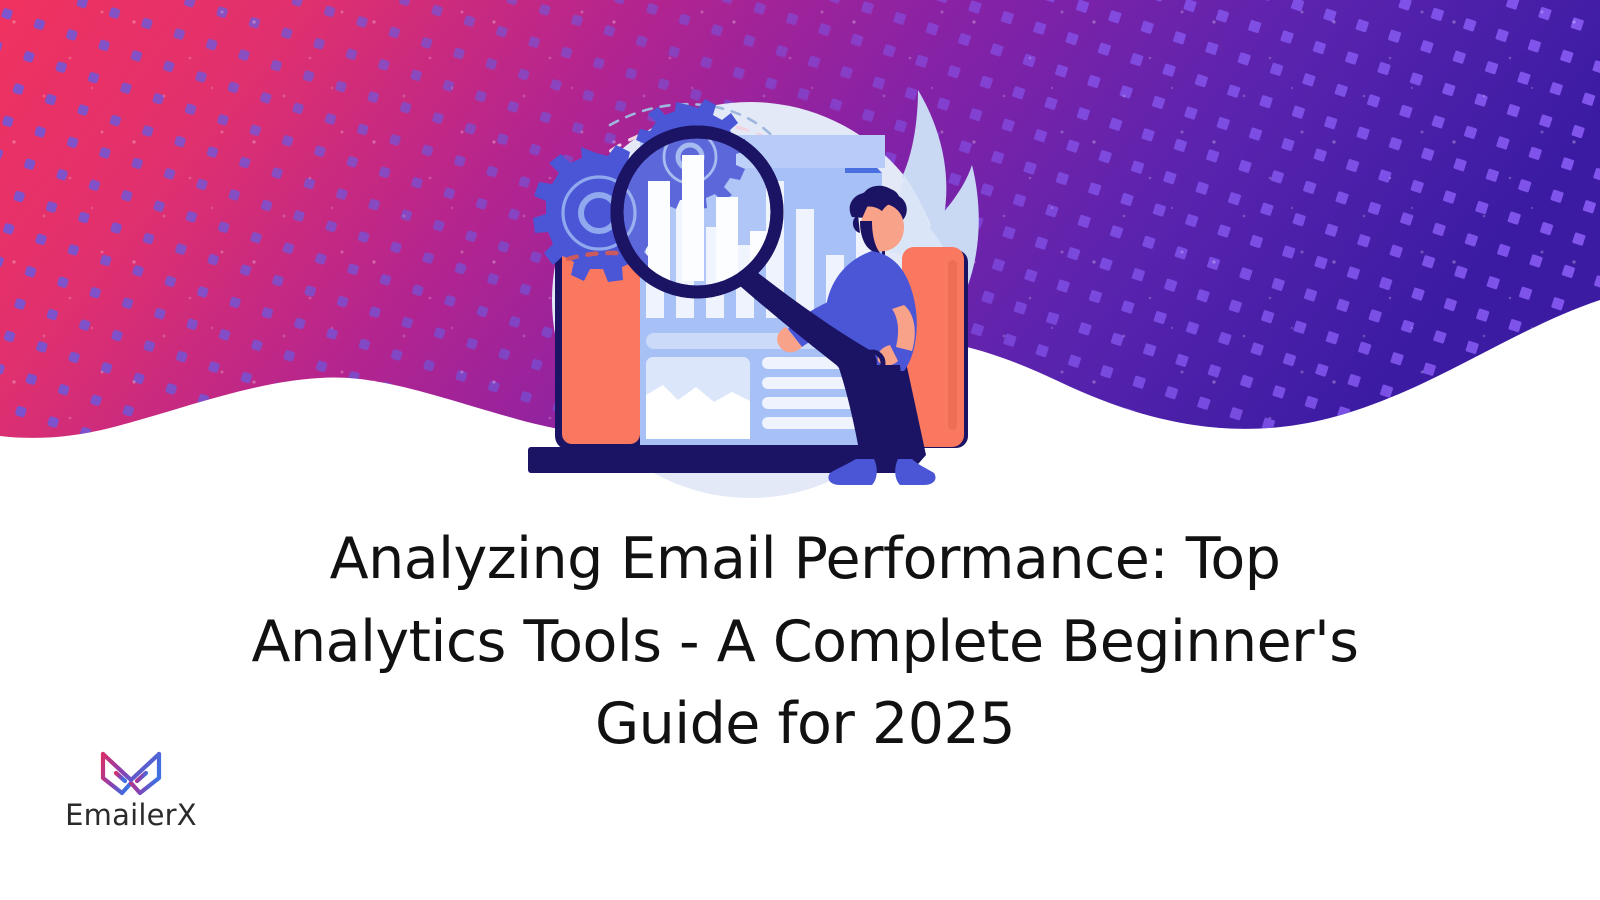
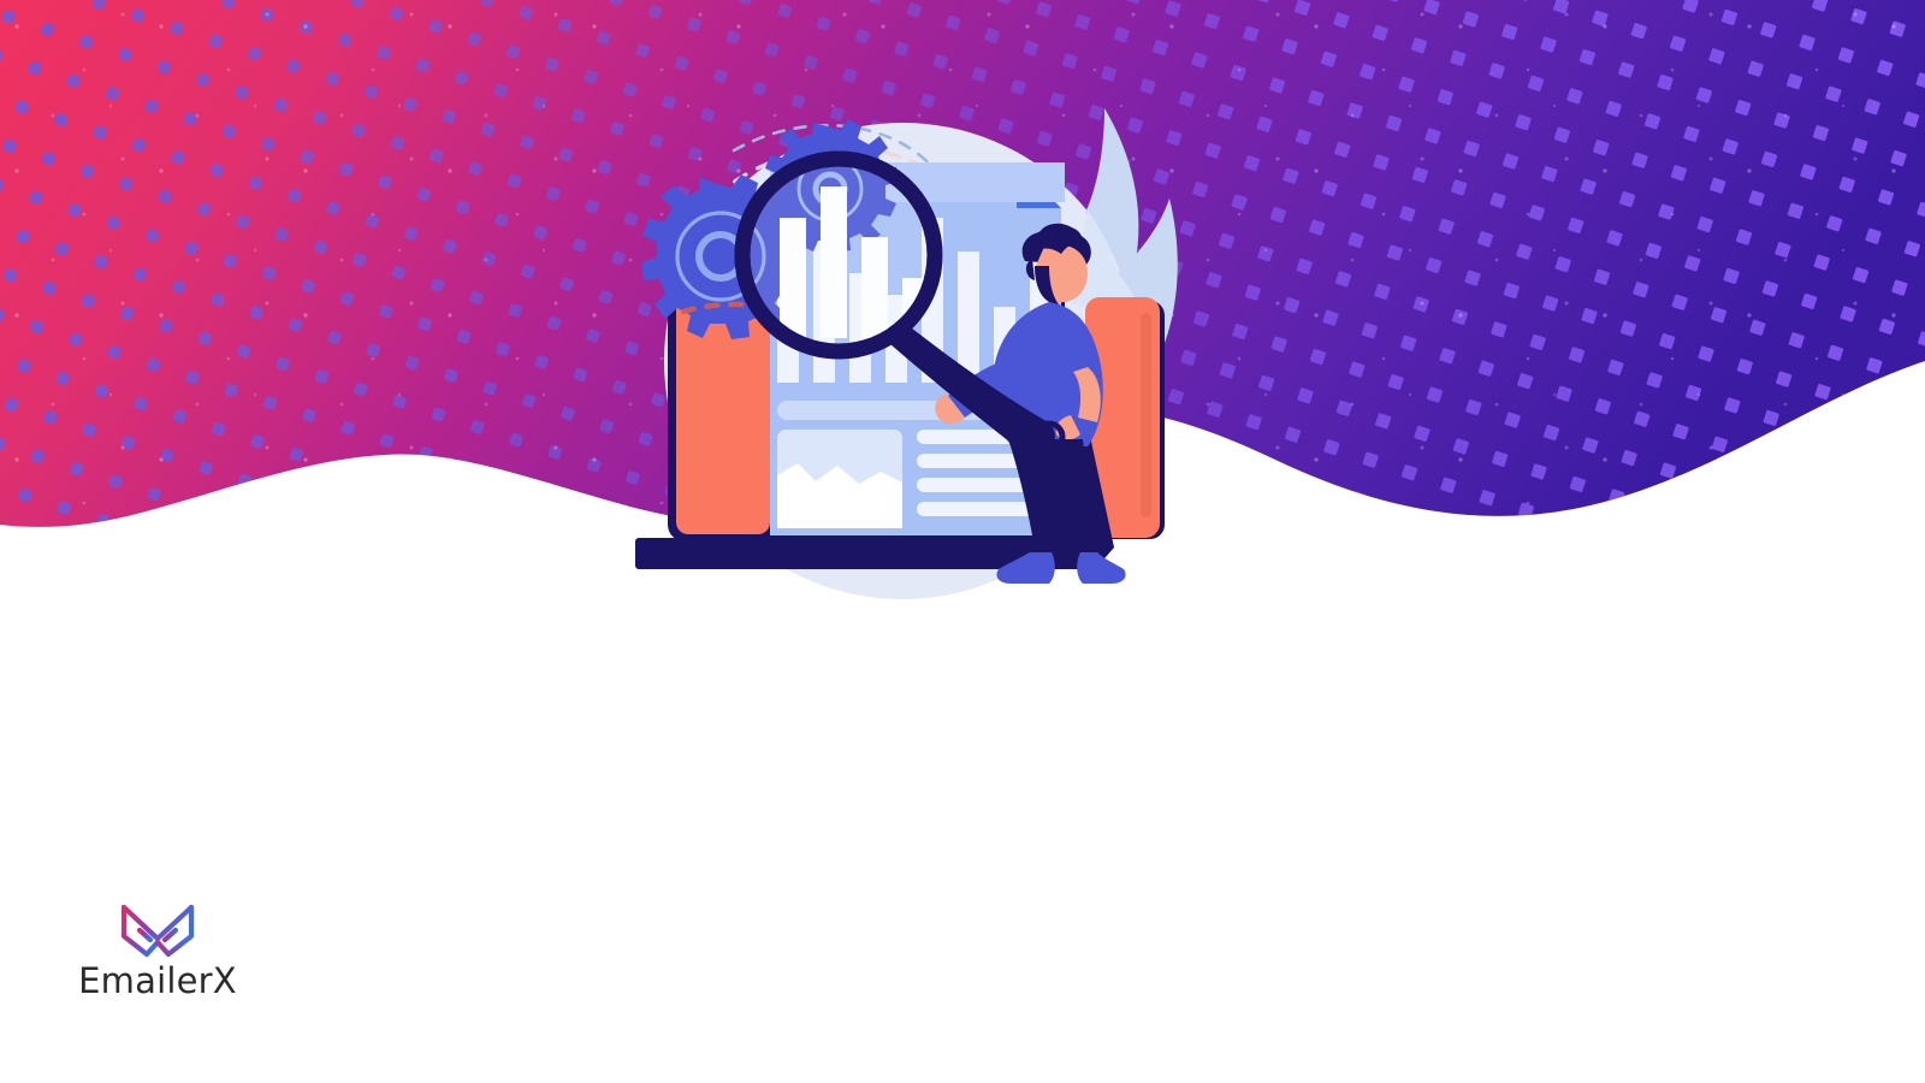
- Analyzing Email Performance: Top
- Analytics Tools - A Complete Beginner's
- Guide for 2025
  EmailerX
